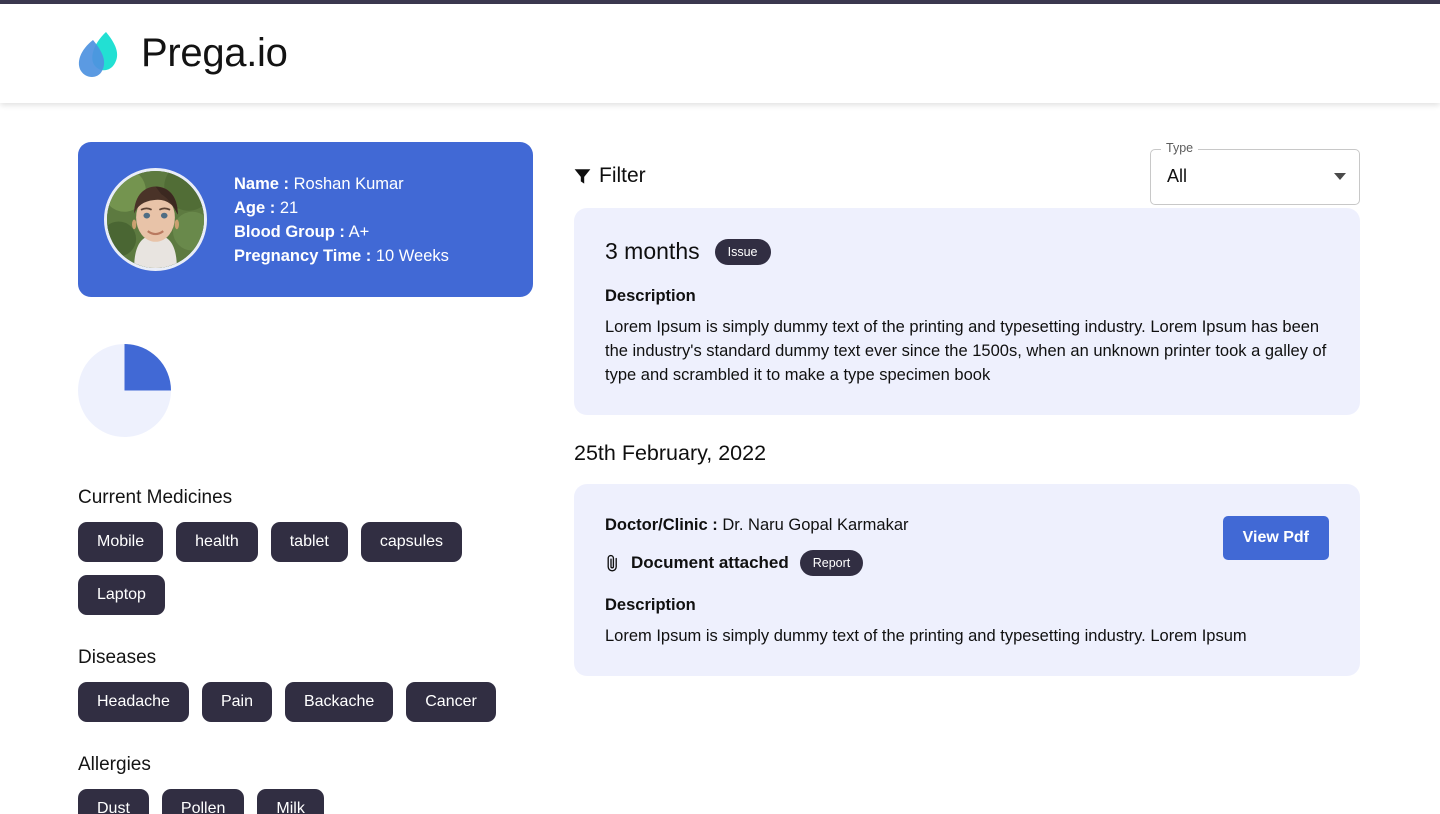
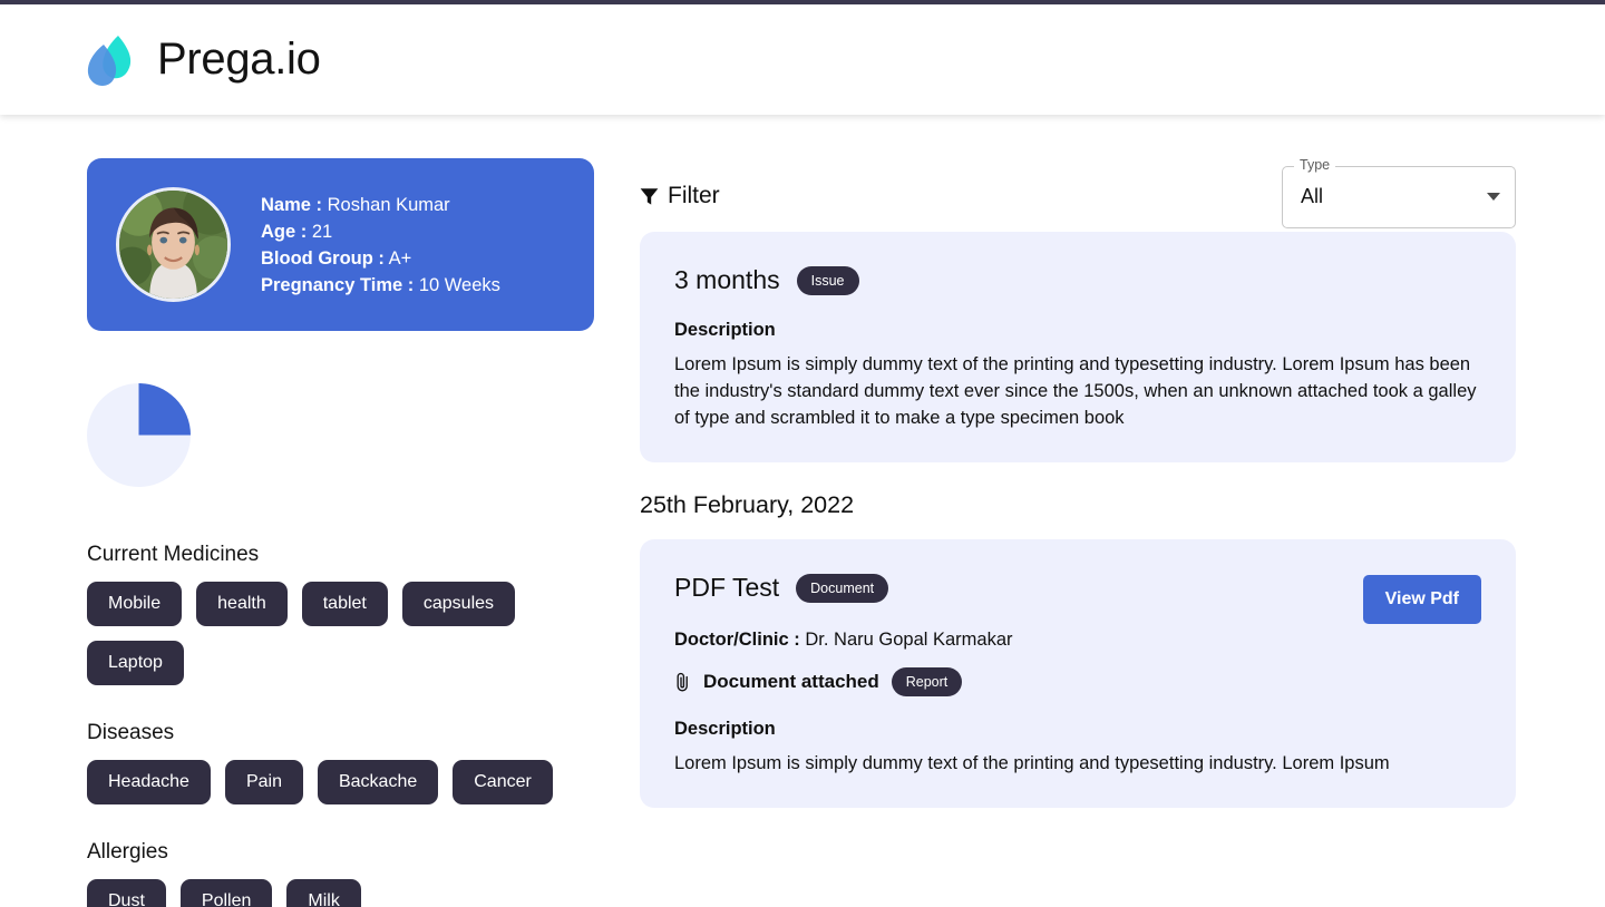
  Prega.io
  Name : Roshan Kumar
  Age : 21
  Blood Group : A+
  Pregnancy Time : 10 Weeks
  Current Medicines
  Mobile
  health
  tablet
  capsules
  Laptop
  Diseases
  Headache
  Pain
  Backache
  Cancer
  Allergies
  Dust
  Pollen
  Milk
  Filter
  Type
  All
  3 months
  Issue
  Description
- Lorem Ipsum is simply dummy text of the printing and typesetting industry. Lorem Ipsum has been the industry's standard dummy text ever since the 1500s, when an unknown printer took a galley of type and scrambled it to make a type specimen book
+ Lorem Ipsum is simply dummy text of the printing and typesetting industry. Lorem Ipsum has been the industry's standard dummy text ever since the 1500s, when an unknown attached took a galley of type and scrambled it to make a type specimen book
  25th February, 2022
  View Pdf
+ PDF Test
+ Document
  Doctor/Clinic : Dr. Naru Gopal Karmakar
  Document attached
  Report
  Description
  Lorem Ipsum is simply dummy text of the printing and typesetting industry. Lorem Ipsum
